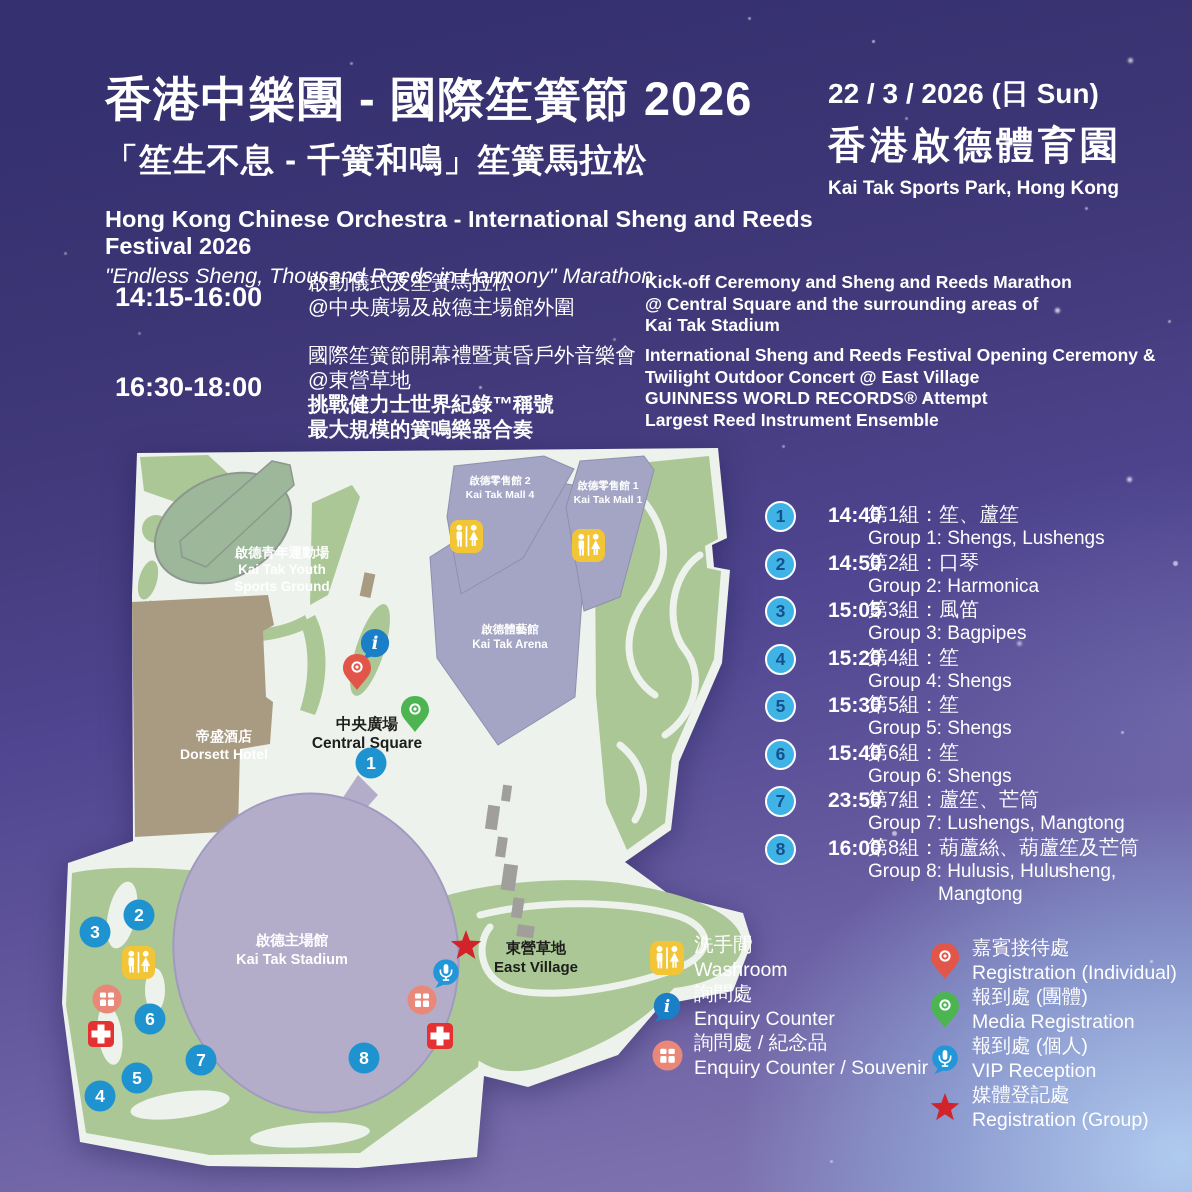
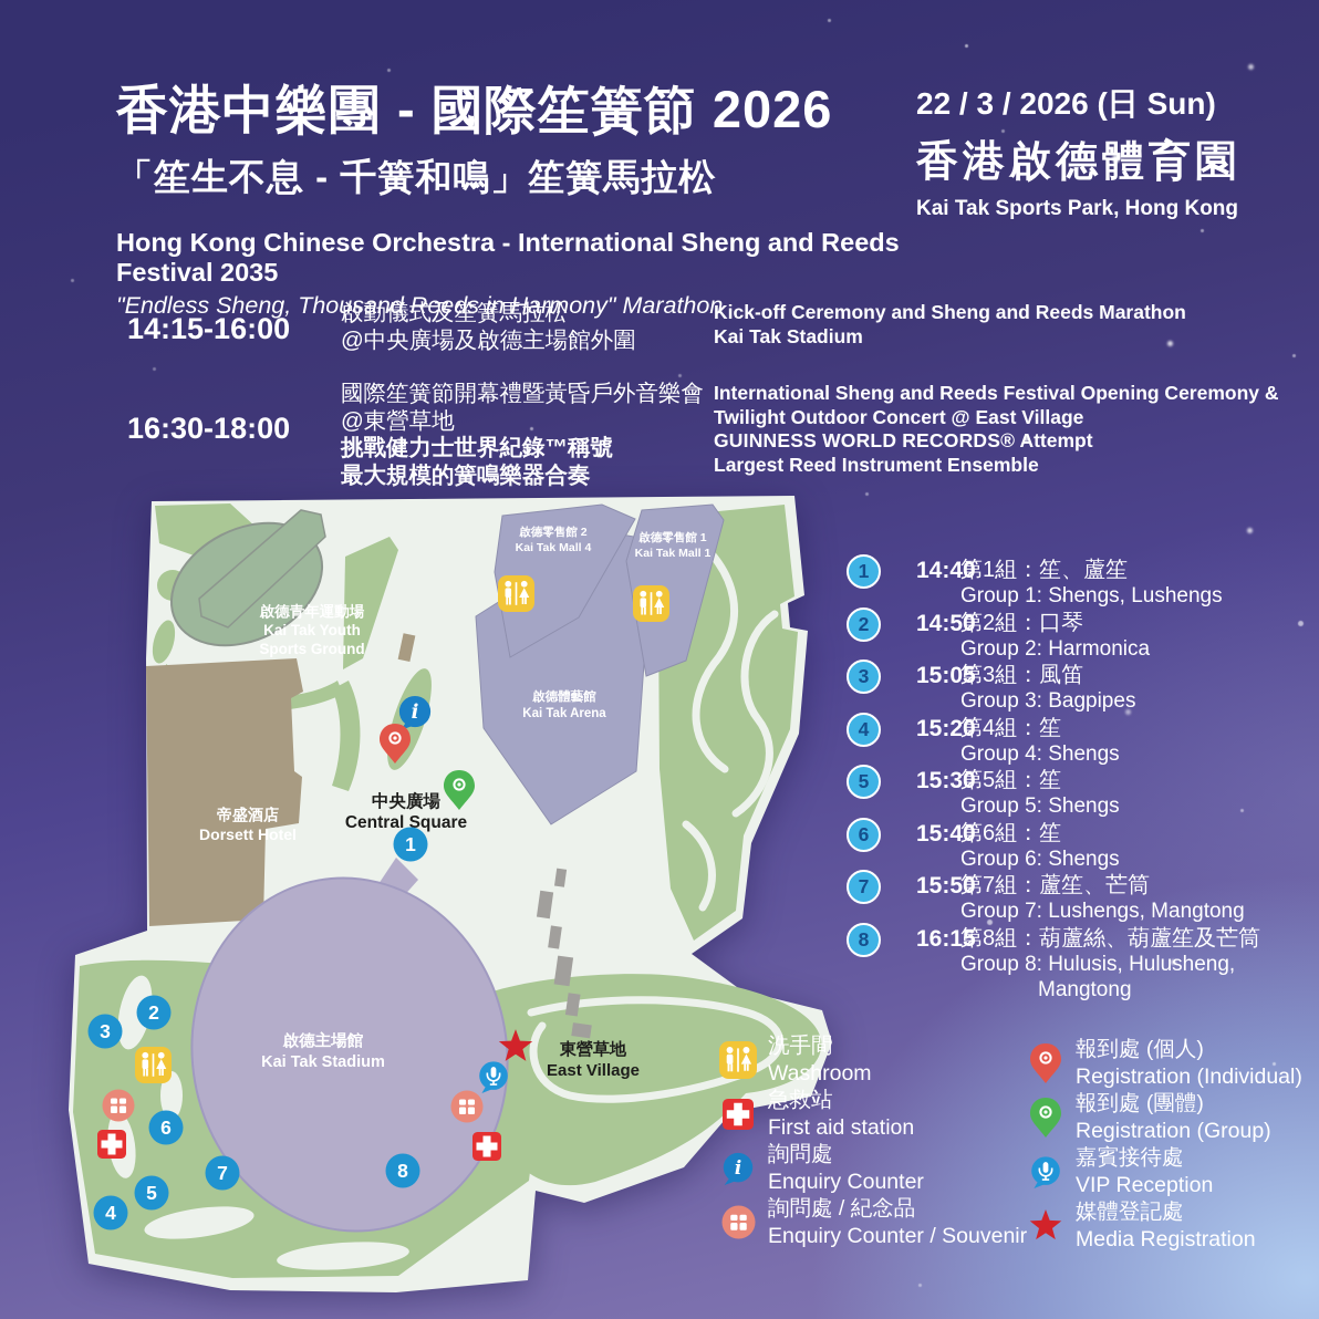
  香港中樂團 - 國際笙簧節 2026
  「笙生不息 - 千簧和鳴」笙簧馬拉松
- Hong Kong Chinese Orchestra - International Sheng and Reeds Festival 2026
+ Hong Kong Chinese Orchestra - International Sheng and Reeds Festival 2035
  "Endless Sheng, Thousand Reeds in Harmony" Marathon
  22 / 3 / 2026 (日 Sun)
  香港啟德體育園
  Kai Tak Sports Park, Hong Kong
  14:15-16:00
  啟動儀式及笙簧馬拉松
  @中央廣場及啟德主場館外圍
  Kick-off Ceremony and Sheng and Reeds Marathon
- @ Central Square and the surrounding areas of
  Kai Tak Stadium
  16:30-18:00
  國際笙簧節開幕禮暨黃昏戶外音樂會
  @東營草地
  挑戰健力士世界紀錄™稱號
  最大規模的簧鳴樂器合奏
  International Sheng and Reeds Festival Opening Ceremony &
  Twilight Outdoor Concert @ East Village
  GUINNESS WORLD RECORDS® Attempt
  Largest Reed Instrument Ensemble
  啟德青年運動場
  Kai Tak Youth
  Sports Ground
  帝盛酒店
  Dorsett Hotel
  中央廣場
  Central Square
  啟德主場館
  Kai Tak Stadium
  啟德體藝館
  Kai Tak Arena
  啟德零售館 2
  Kai Tak Mall 4
  啟德零售館 1
  Kai Tak Mall 1
  東營草地
  East Village
  1
  2
  3
  4
  5
  6
  7
  8
  1
  14:40
  第1組：笙、蘆笙
  Group 1: Shengs, Lushengs
  2
  14:50
  第2組：口琴
  Group 2: Harmonica
  3
  15:05
  第3組：風笛
  Group 3: Bagpipes
  4
  15:20
  第4組：笙
  Group 4: Shengs
  5
  15:30
  第5組：笙
  Group 5: Shengs
  6
  15:40
  第6組：笙
  Group 6: Shengs
  7
- 23:50
+ 15:50
  第7組：蘆笙、芒筒
  Group 7: Lushengs, Mangtong
  8
- 16:00
+ 16:15
  第8組：葫蘆絲、葫蘆笙及芒筒
  Group 8: Hulusis, Hulusheng,
  Mangtong
  洗手間
  Washroom
+ 急救站
+ First aid station
  詢問處
  Enquiry Counter
  詢問處 / 紀念品
  Enquiry Counter / Souvenir
- 嘉賓接待處
+ 報到處 (個人)
  Registration (Individual)
  報到處 (團體)
- Media Registration
+ Registration (Group)
- 報到處 (個人)
+ 嘉賓接待處
  VIP Reception
  媒體登記處
- Registration (Group)
+ Media Registration
